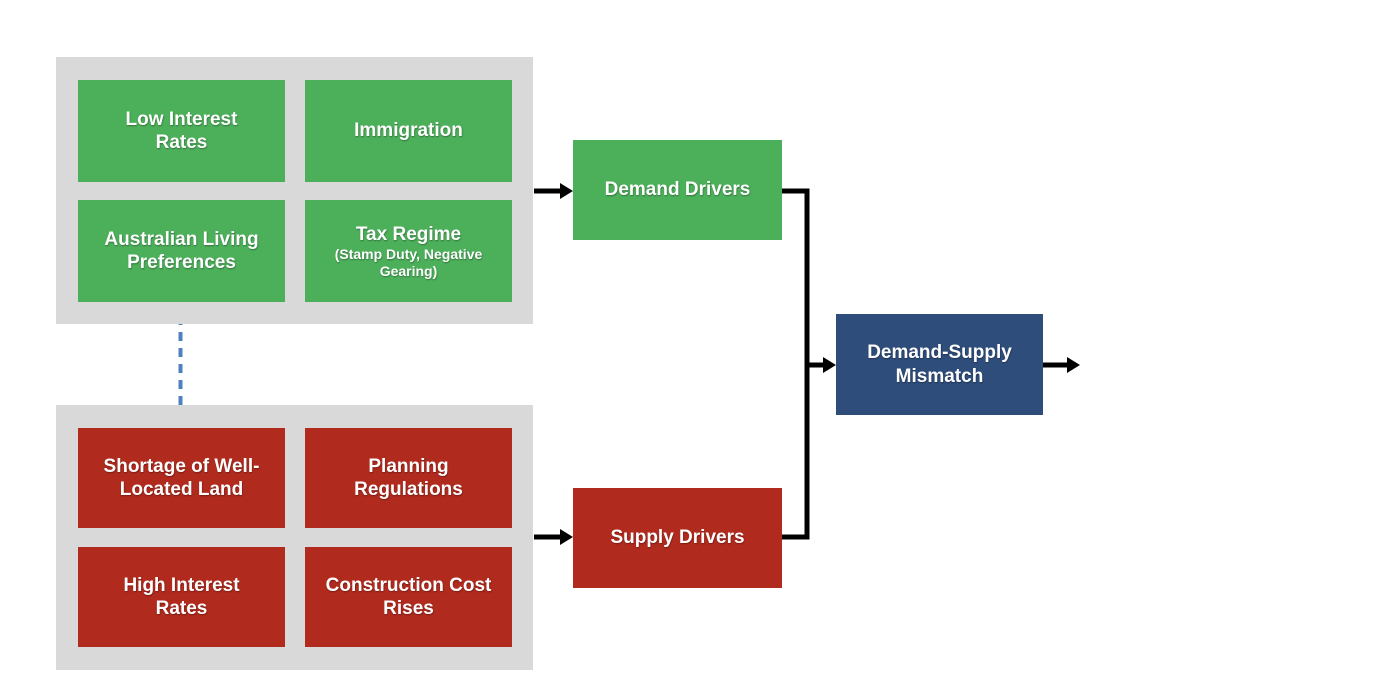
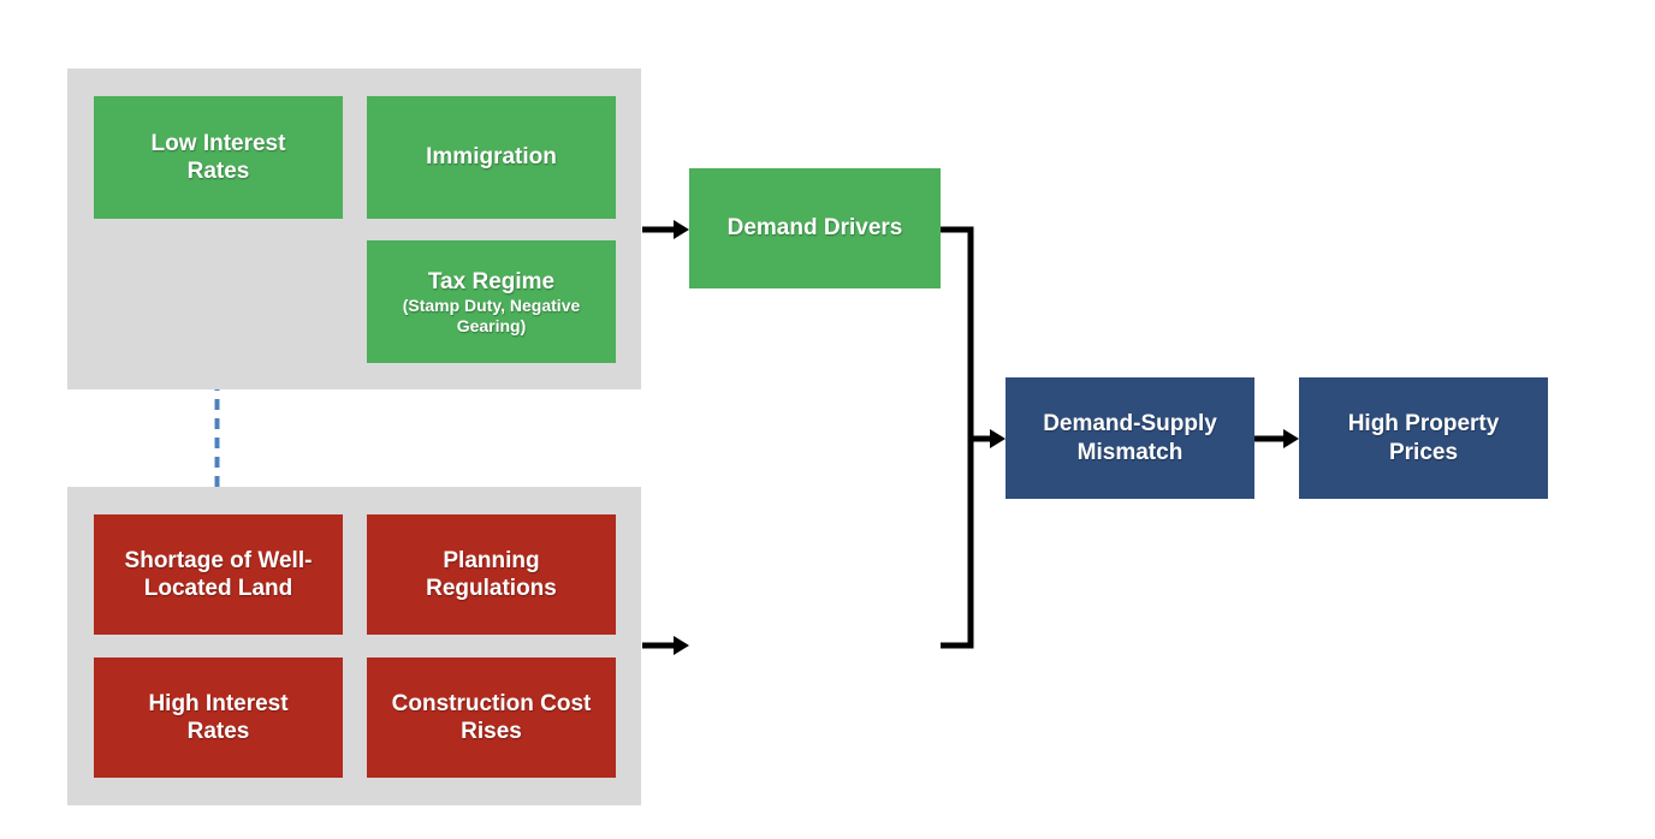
  Low Interest
  Rates
  Immigration
- Australian Living
- Preferences
  Tax Regime
  (Stamp Duty, Negative
  Gearing)
  Shortage of Well-
  Located Land
  Planning
  Regulations
  High Interest
  Rates
  Construction Cost
  Rises
  Demand Drivers
- Supply Drivers
  Demand-Supply
  Mismatch
+ High Property
+ Prices
